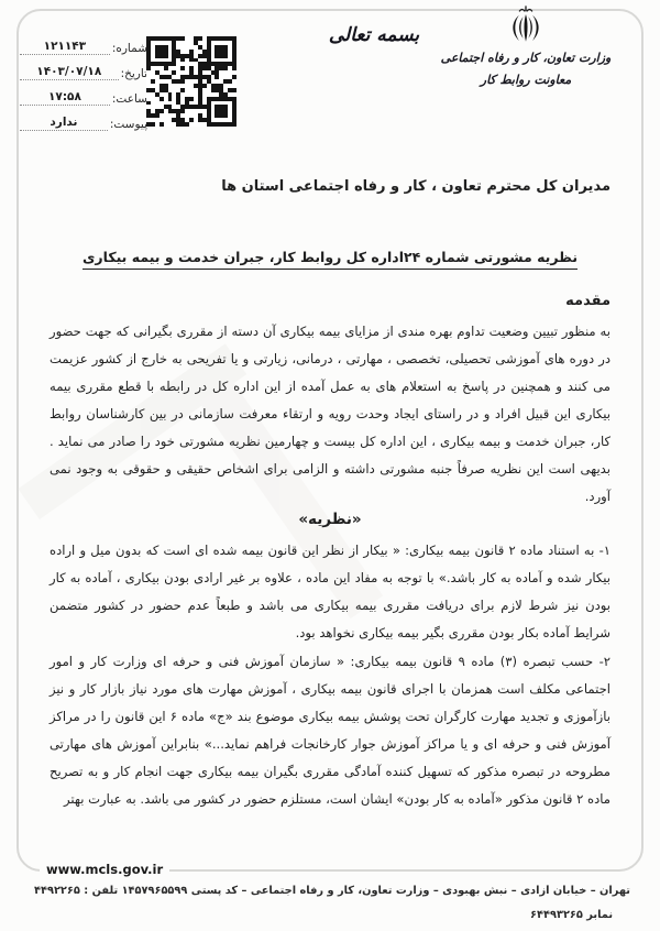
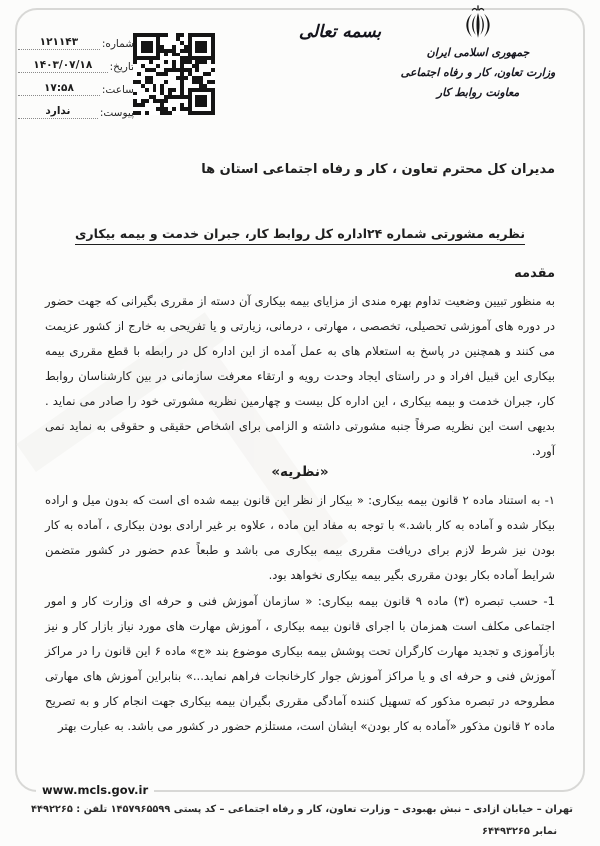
  شماره:
  ۱۲۱۱۴۳
  اریخ:
  ۱۴۰۳/۰۷/۱۸
  ساعت:
  ۱۷:۵۸
  یوست:
  ندارد
  بسمه تعالی
+ جمهوری اسلامی ایران
  وزارت تعاون، کار و رفاه اجتماعی
  معاونت روابط کار
  مدیران کل محترم تعاون ، کار و رفاه اجتماعی استان ها
  نظریه مشورتی شماره ۲۴اداره کل روابط کار، جبران خدمت و بیمه بیکاری
  مقدمه
- به منظور تبیین وضعیت تداوم بهره مندی از مزایای بیمه بیکاری آن دسته از مقرری بگیرانی که جهت حضور در دوره های آموزشی تحصیلی، تخصصی ، مهارتی ، درمانی، زیارتی و یا تفریحی به خارج از کشور عزیمت می کنند و همچنین در پاسخ به استعلام های به عمل آمده از این اداره کل در رابطه با قطع مقرری بیمه بیکاری این قبیل افراد و در راستای ایجاد وحدت رویه و ارتقاء معرفت سازمانی در بین کارشناسان روابط کار، جبران خدمت و بیمه بیکاری ، این اداره کل بیست و چهارمین نظریه مشورتی خود را صادر می نماید . بدیهی است این نظریه صرفاً جنبه مشورتی داشته و الزامی برای اشخاص حقیقی و حقوقی به وجود نمی آورد.
+ به منظور تبیین وضعیت تداوم بهره مندی از مزایای بیمه بیکاری آن دسته از مقرری بگیرانی که جهت حضور در دوره های آموزشی تحصیلی، تخصصی ، مهارتی ، درمانی، زیارتی و یا تفریحی به خارج از کشور عزیمت می کنند و همچنین در پاسخ به استعلام های به عمل آمده از این اداره کل در رابطه با قطع مقرری بیمه بیکاری این قبیل افراد و در راستای ایجاد وحدت رویه و ارتقاء معرفت سازمانی در بین کارشناسان روابط کار، جبران خدمت و بیمه بیکاری ، این اداره کل بیست و چهارمین نظریه مشورتی خود را صادر می نماید . بدیهی است این نظریه صرفاً جنبه مشورتی داشته و الزامی برای اشخاص حقیقی و حقوقی به نماید نمی آورد.
  «نظریه»
  ۱- به استناد ماده ۲ قانون بیمه بیکاری: « بیکار از نظر این قانون بیمه شده ای است که بدون میل و اراده بیکار شده و آماده به کار باشد.» با توجه به مفاد این ماده ، علاوه بر غیر ارادی بودن بیکاری ، آماده به کار بودن نیز شرط لازم برای دریافت مقرری بیمه بیکاری می باشد و طبعاً عدم حضور در کشور متضمن شرایط آماده بکار بودن مقرری بگیر بیمه بیکاری نخواهد بود.
- ۲- حسب تبصره (۳) ماده ۹ قانون بیمه بیکاری: « سازمان آموزش فنی و حرفه ای وزارت کار و امور اجتماعی مکلف است همزمان با اجرای قانون بیمه بیکاری ، آموزش مهارت های مورد نیاز بازار کار و نیز بازآموزی و تجدید مهارت کارگران تحت پوشش بیمه بیکاری موضوع بند «ج» ماده ۶ این قانون را در مراکز آموزش فنی و حرفه ای و یا مراکز آموزش جوار کارخانجات فراهم نماید...» بنابراین آموزش های مهارتی مطروحه در تبصره مذکور که تسهیل کننده آمادگی مقرری بگیران بیمه بیکاری جهت انجام کار و به تصریح ماده ۲ قانون مذکور «آماده به کار بودن» ایشان است، مستلزم حضور در کشور می باشد. به عبارت بهتر
+ 1- حسب تبصره (۳) ماده ۹ قانون بیمه بیکاری: « سازمان آموزش فنی و حرفه ای وزارت کار و امور اجتماعی مکلف است همزمان با اجرای قانون بیمه بیکاری ، آموزش مهارت های مورد نیاز بازار کار و نیز بازآموزی و تجدید مهارت کارگران تحت پوشش بیمه بیکاری موضوع بند «ج» ماده ۶ این قانون را در مراکز آموزش فنی و حرفه ای و یا مراکز آموزش جوار کارخانجات فراهم نماید...» بنابراین آموزش های مهارتی مطروحه در تبصره مذکور که تسهیل کننده آمادگی مقرری بگیران بیمه بیکاری جهت انجام کار و به تصریح ماده ۲ قانون مذکور «آماده به کار بودن» ایشان است، مستلزم حضور در کشور می باشد. به عبارت بهتر
  www.mcls.gov.ir
  تهران – خیابان آزادی – نبش بهبودی – وزارت تعاون، کار و رفاه اجتماعی – کد پستی ۱۴۵۷۹۶۵۵۹۹ تلفن : ۴۴۹۲۲۶۵
  نمابر ۶۴۴۹۳۲۶۵
